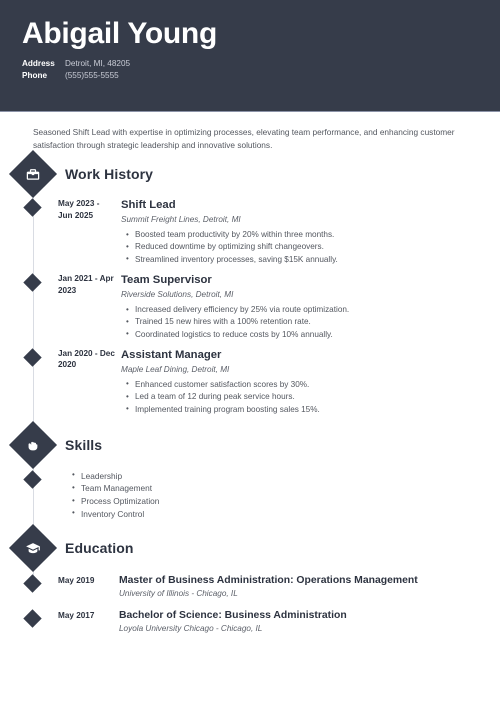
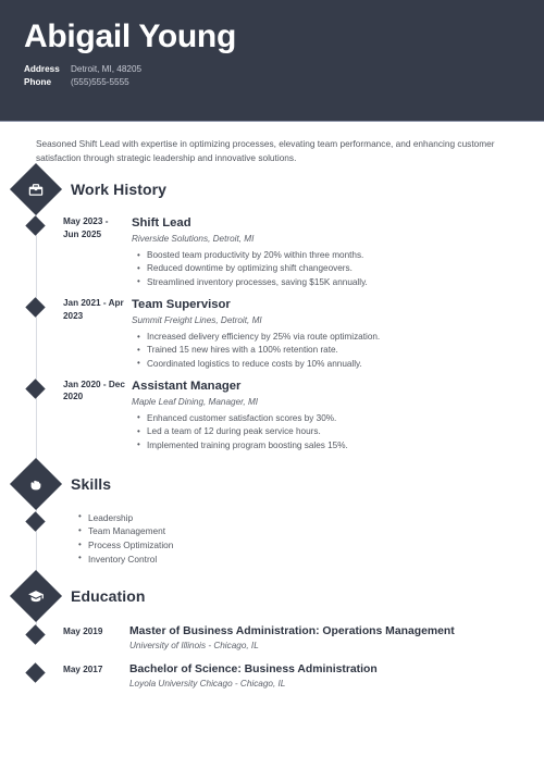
  Abigail Young
  Address Detroit, MI, 48205
  Phone (555)555-5555
  Seasoned Shift Lead with expertise in optimizing processes, elevating team performance, and enhancing customer satisfaction through strategic leadership and innovative solutions.
  Work History
  May 2023 - Jun 2025
  Shift Lead
- Summit Freight Lines, Detroit, MI
+ Riverside Solutions, Detroit, MI
  Boosted team productivity by 20% within three months.
  Reduced downtime by optimizing shift changeovers.
  Streamlined inventory processes, saving $15K annually.
  Jan 2021 - Apr 2023
  Team Supervisor
- Riverside Solutions, Detroit, MI
+ Summit Freight Lines, Detroit, MI
  Increased delivery efficiency by 25% via route optimization.
  Trained 15 new hires with a 100% retention rate.
  Coordinated logistics to reduce costs by 10% annually.
  Jan 2020 - Dec 2020
  Assistant Manager
- Maple Leaf Dining, Detroit, MI
+ Maple Leaf Dining, Manager, MI
  Enhanced customer satisfaction scores by 30%.
  Led a team of 12 during peak service hours.
  Implemented training program boosting sales 15%.
  Skills
  Leadership
  Team Management
  Process Optimization
  Inventory Control
  Education
  May 2019
  Master of Business Administration: Operations Management
  University of Illinois - Chicago, IL
  May 2017
  Bachelor of Science: Business Administration
  Loyola University Chicago - Chicago, IL
